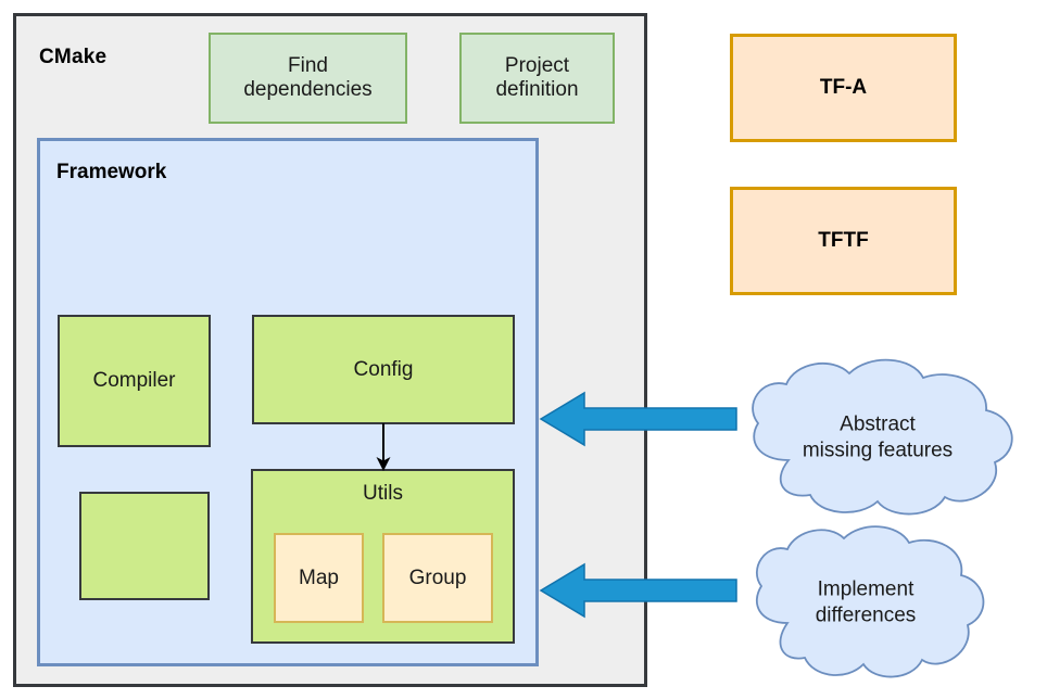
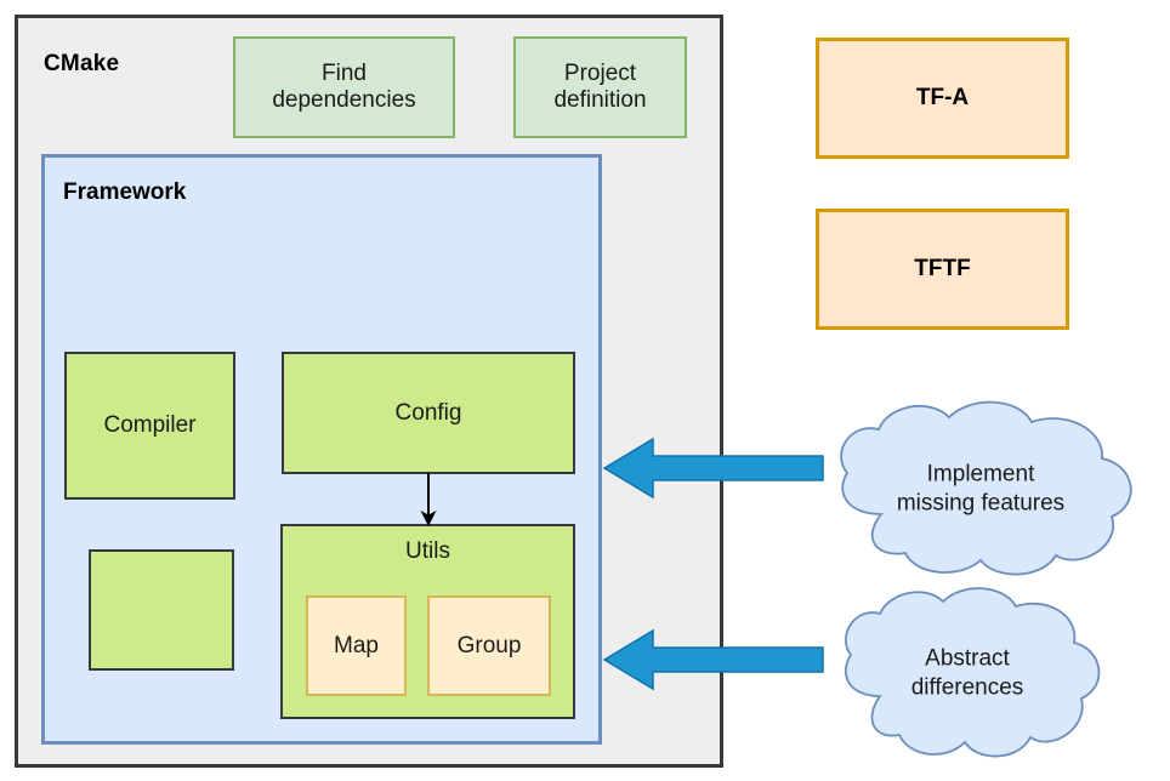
  CMake
  Find
  dependencies
  Project
  definition
  Framework
  Compiler
  Config
  Utils
  Map
  Group
  TF-A
  TFTF
- Abstract
+ Implement
  missing features
- Implement
+ Abstract
  differences
